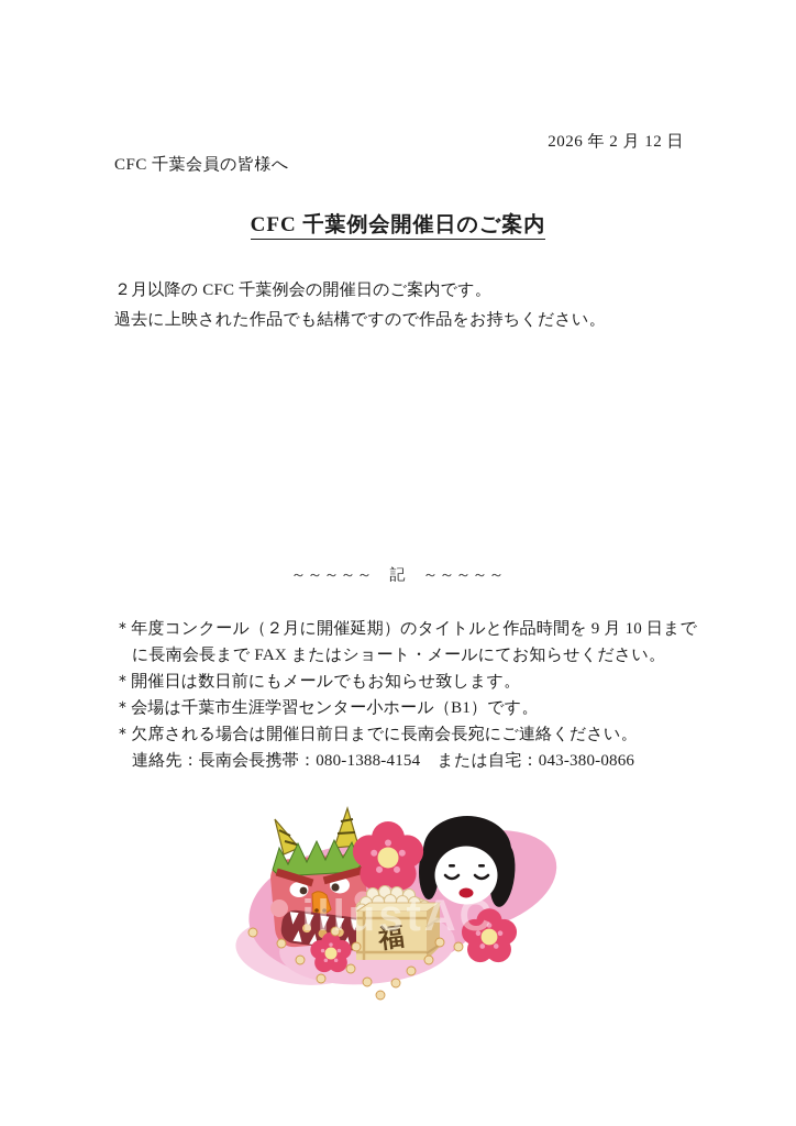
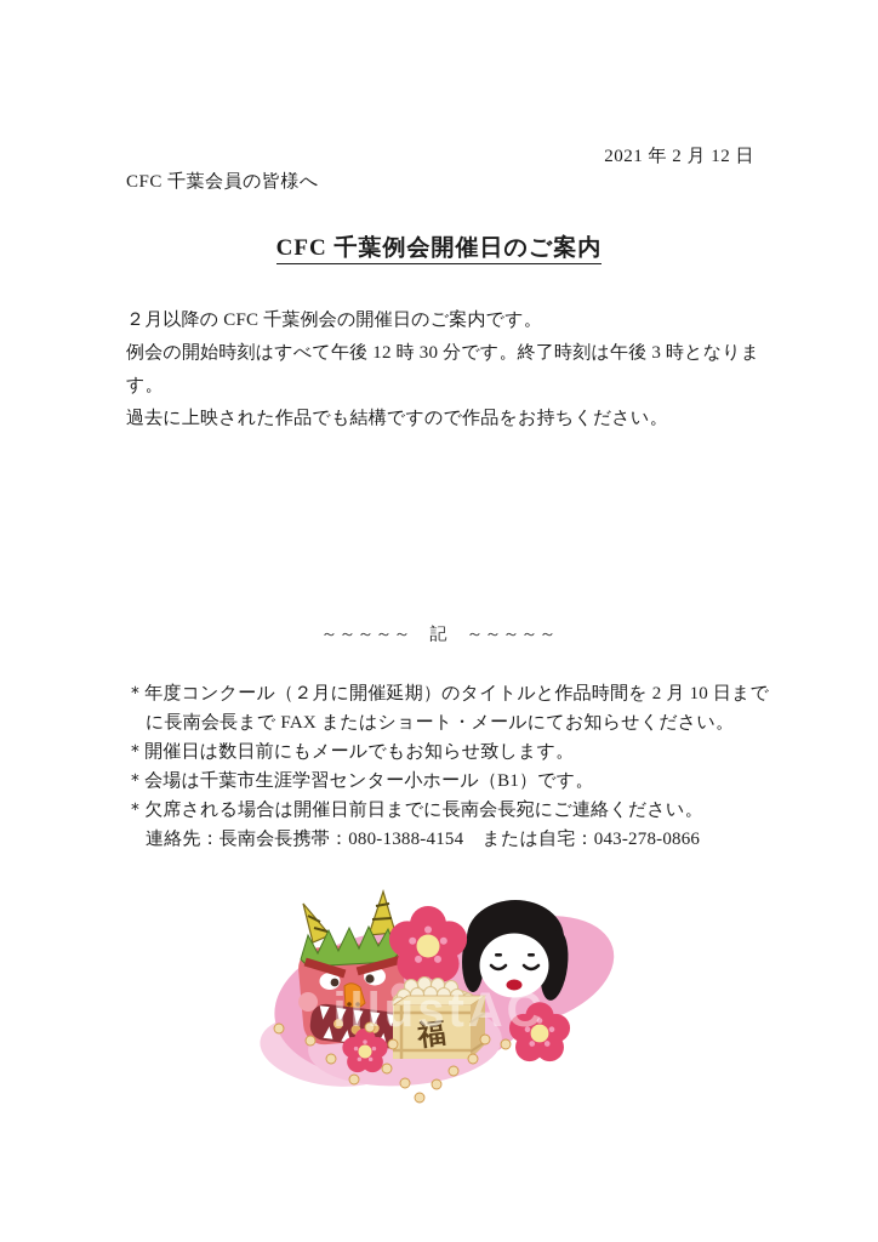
- 2026 年 2 月 12 日
+ 2021 年 2 月 12 日
  CFC 千葉会員の皆様へ
  CFC 千葉例会開催日のご案内
  ２月以降の CFC 千葉例会の開催日のご案内です。
+ 例会の開始時刻はすべて午後 12 時 30 分です。終了時刻は午後 3 時となります。
  過去に上映された作品でも結構ですので作品をお持ちください。
  ～～～～～ 記 ～～～～～
- ＊年度コンクール（２月に開催延期）のタイトルと作品時間を 9 月 10 日まで
+ ＊年度コンクール（２月に開催延期）のタイトルと作品時間を 2 月 10 日まで
  に長南会長まで FAX またはショート・メールにてお知らせください。
  ＊開催日は数日前にもメールでもお知らせ致します。
  ＊会場は千葉市生涯学習センター小ホール（B1）です。
  ＊欠席される場合は開催日前日までに長南会長宛にご連絡ください。
- 連絡先：長南会長携帯：080-1388-4154 または自宅：043-380-0866
+ 連絡先：長南会長携帯：080-1388-4154 または自宅：043-278-0866
  illustAC
